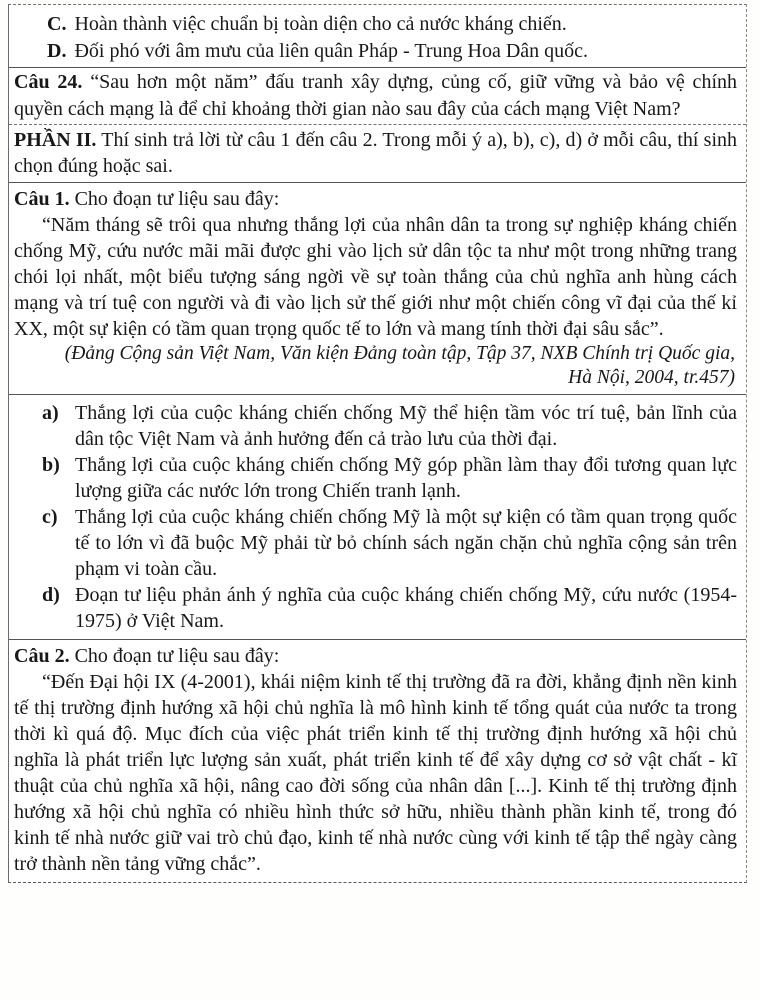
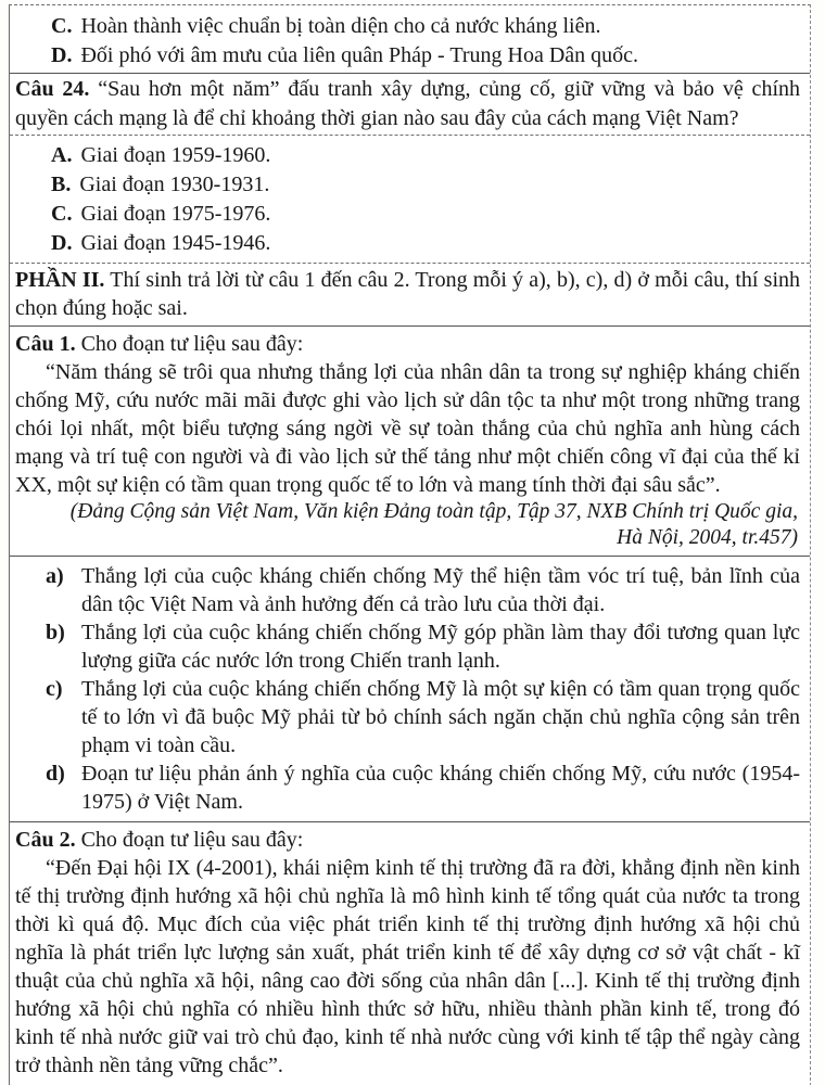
- C. Hoàn thành việc chuẩn bị toàn diện cho cả nước kháng chiến.
+ C. Hoàn thành việc chuẩn bị toàn diện cho cả nước kháng liên.
  D. Đối phó với âm mưu của liên quân Pháp - Trung Hoa Dân quốc.
  Câu 24. “Sau hơn một năm” đấu tranh xây dựng, củng cố, giữ vững và bảo vệ chính quyền cách mạng là để chỉ khoảng thời gian nào sau đây của cách mạng Việt Nam?
+ A. Giai đoạn 1959-1960.
+ B. Giai đoạn 1930-1931.
+ C. Giai đoạn 1975-1976.
+ D. Giai đoạn 1945-1946.
  PHẦN II. Thí sinh trả lời từ câu 1 đến câu 2. Trong mỗi ý a), b), c), d) ở mỗi câu, thí sinh chọn đúng hoặc sai.
  Câu 1. Cho đoạn tư liệu sau đây:
- “Năm tháng sẽ trôi qua nhưng thắng lợi của nhân dân ta trong sự nghiệp kháng chiến chống Mỹ, cứu nước mãi mãi được ghi vào lịch sử dân tộc ta như một trong những trang chói lọi nhất, một biểu tượng sáng ngời về sự toàn thắng của chủ nghĩa anh hùng cách mạng và trí tuệ con người và đi vào lịch sử thế giới như một chiến công vĩ đại của thế kỉ XX, một sự kiện có tầm quan trọng quốc tế to lớn và mang tính thời đại sâu sắc”.
+ “Năm tháng sẽ trôi qua nhưng thắng lợi của nhân dân ta trong sự nghiệp kháng chiến chống Mỹ, cứu nước mãi mãi được ghi vào lịch sử dân tộc ta như một trong những trang chói lọi nhất, một biểu tượng sáng ngời về sự toàn thắng của chủ nghĩa anh hùng cách mạng và trí tuệ con người và đi vào lịch sử thế tảng như một chiến công vĩ đại của thế kỉ XX, một sự kiện có tầm quan trọng quốc tế to lớn và mang tính thời đại sâu sắc”.
  (Đảng Cộng sản Việt Nam, Văn kiện Đảng toàn tập, Tập 37, NXB Chính trị Quốc gia,
  Hà Nội, 2004, tr.457)
  a)
  Thắng lợi của cuộc kháng chiến chống Mỹ thể hiện tầm vóc trí tuệ, bản lĩnh của dân tộc Việt Nam và ảnh hưởng đến cả trào lưu của thời đại.
  b)
  Thắng lợi của cuộc kháng chiến chống Mỹ góp phần làm thay đổi tương quan lực lượng giữa các nước lớn trong Chiến tranh lạnh.
  c)
  Thắng lợi của cuộc kháng chiến chống Mỹ là một sự kiện có tầm quan trọng quốc tế to lớn vì đã buộc Mỹ phải từ bỏ chính sách ngăn chặn chủ nghĩa cộng sản trên phạm vi toàn cầu.
  d)
  Đoạn tư liệu phản ánh ý nghĩa của cuộc kháng chiến chống Mỹ, cứu nước (1954-1975) ở Việt Nam.
  Câu 2. Cho đoạn tư liệu sau đây:
  “Đến Đại hội IX (4-2001), khái niệm kinh tế thị trường đã ra đời, khẳng định nền kinh tế thị trường định hướng xã hội chủ nghĩa là mô hình kinh tế tổng quát của nước ta trong thời kì quá độ. Mục đích của việc phát triển kinh tế thị trường định hướng xã hội chủ nghĩa là phát triển lực lượng sản xuất, phát triển kinh tế để xây dựng cơ sở vật chất - kĩ thuật của chủ nghĩa xã hội, nâng cao đời sống của nhân dân [...]. Kinh tế thị trường định hướng xã hội chủ nghĩa có nhiều hình thức sở hữu, nhiều thành phần kinh tế, trong đó kinh tế nhà nước giữ vai trò chủ đạo, kinh tế nhà nước cùng với kinh tế tập thể ngày càng trở thành nền tảng vững chắc”.
